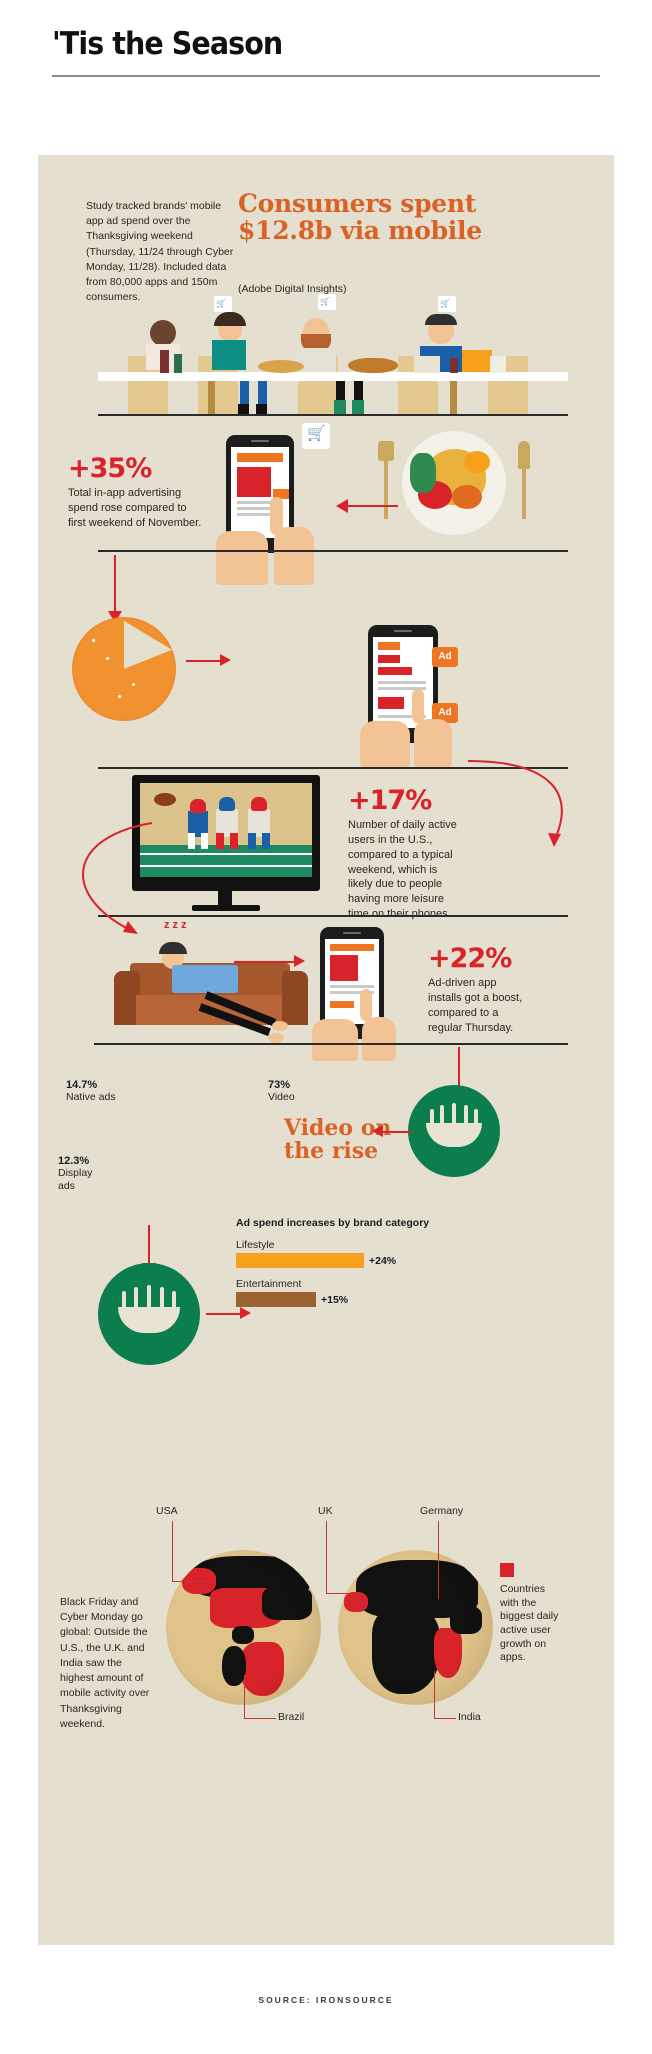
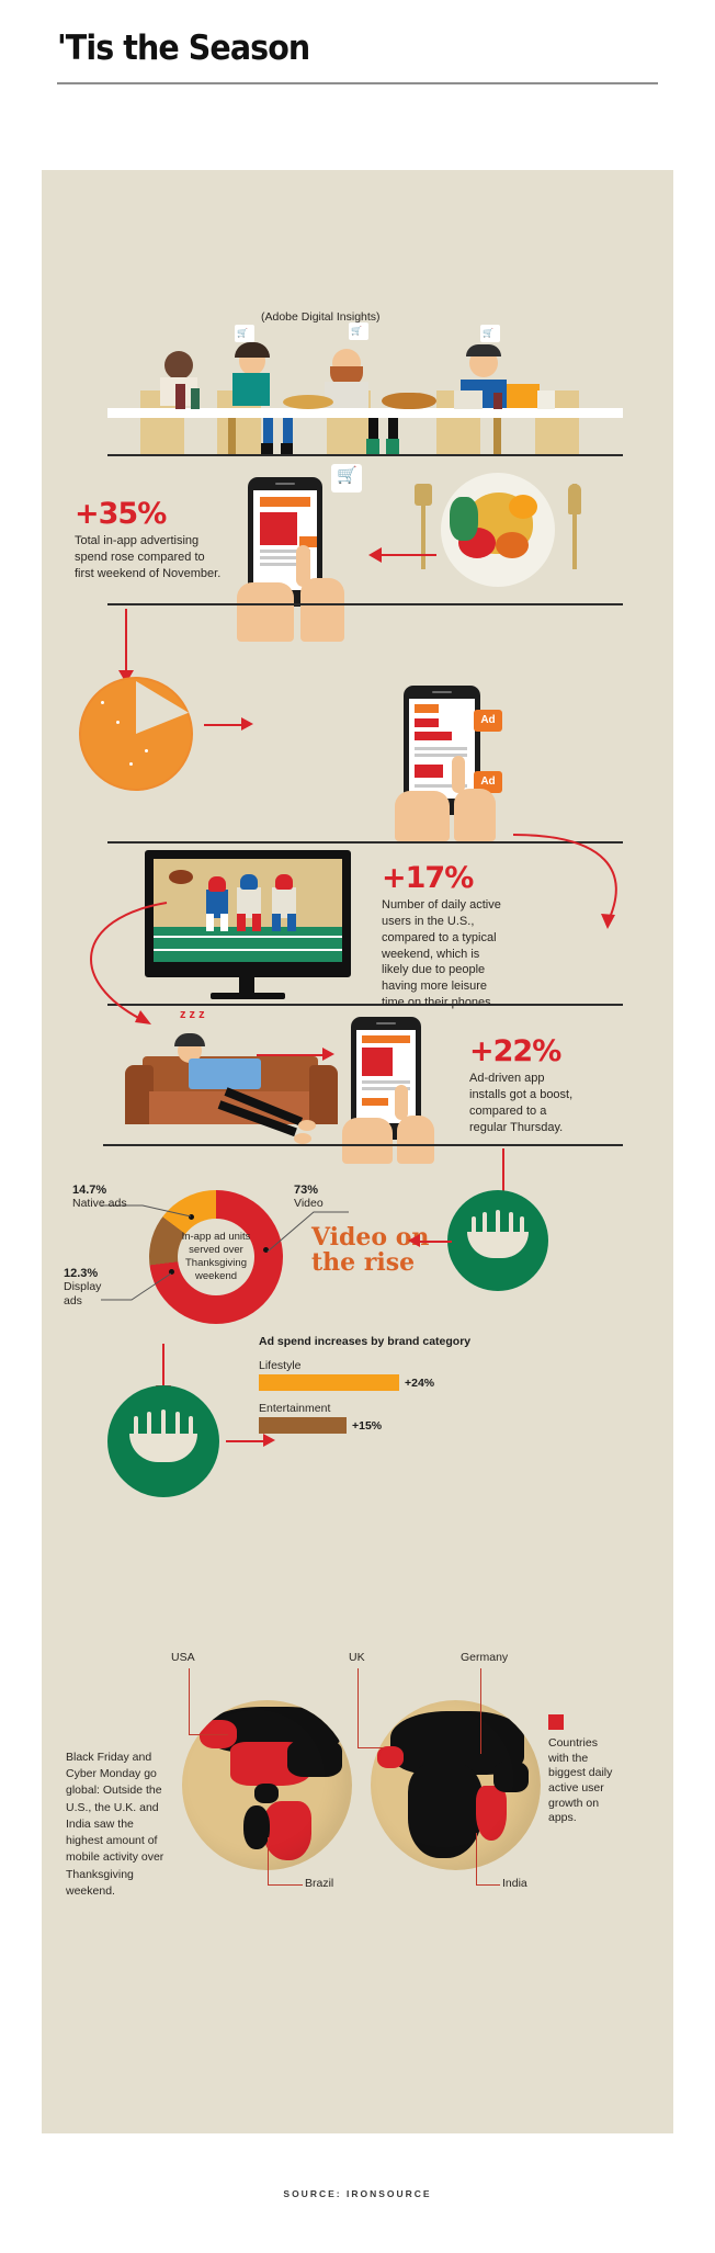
  'Tis the Season
- Study tracked brands' mobile app ad spend over the Thanksgiving weekend (Thursday, 11/24 through Cyber Monday, 11/28). Included data from 80,000 apps and 150m consumers.
- Consumers spent $12.8b via mobile
  (Adobe Digital Insights)
  🛒
  🛒
  🛒
  +35%
  Total in-app advertising spend rose compared to first weekend of November.
  🛒
  Ad
  Ad
  +17%
  Number of daily active users in the U.S., compared to a typical weekend, which is likely due to people having more leisure
  z z z
  +22%
  Ad-driven app installs got a boost, compared to a regular Thursday.
+ In-app ad units served over Thanksgiving weekend
  14.7%
  Native ads
  12.3%
  Display ads
  73%
  Video
  Video on the rise
  Ad spend increases by brand category
  Lifestyle
  +24%
  Entertainment
  +15%
  Black Friday and Cyber Monday go global: Outside the U.S., the U.K. and India saw the highest amount of mobile activity over Thanksgiving weekend.
  USA
  Brazil
  UK
  Germany
  India
  Countries with the biggest daily active user growth on apps.
  SOURCE: IRONSOURCE
